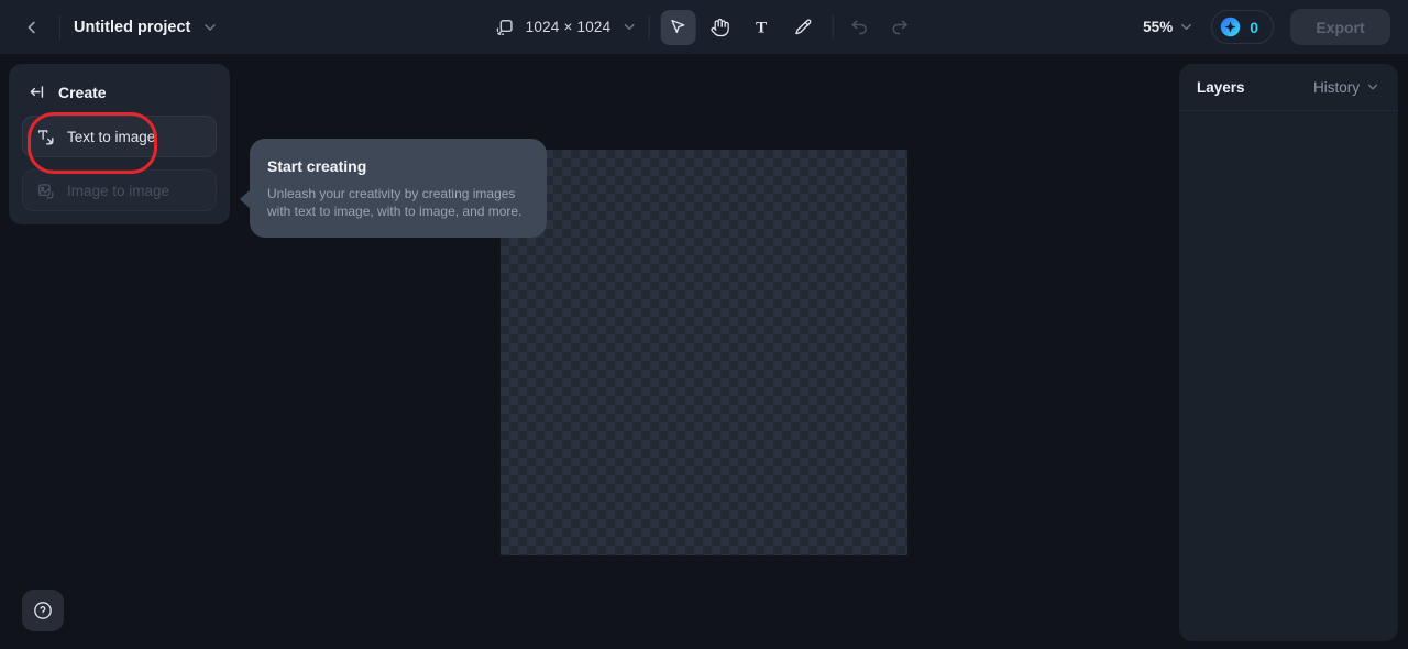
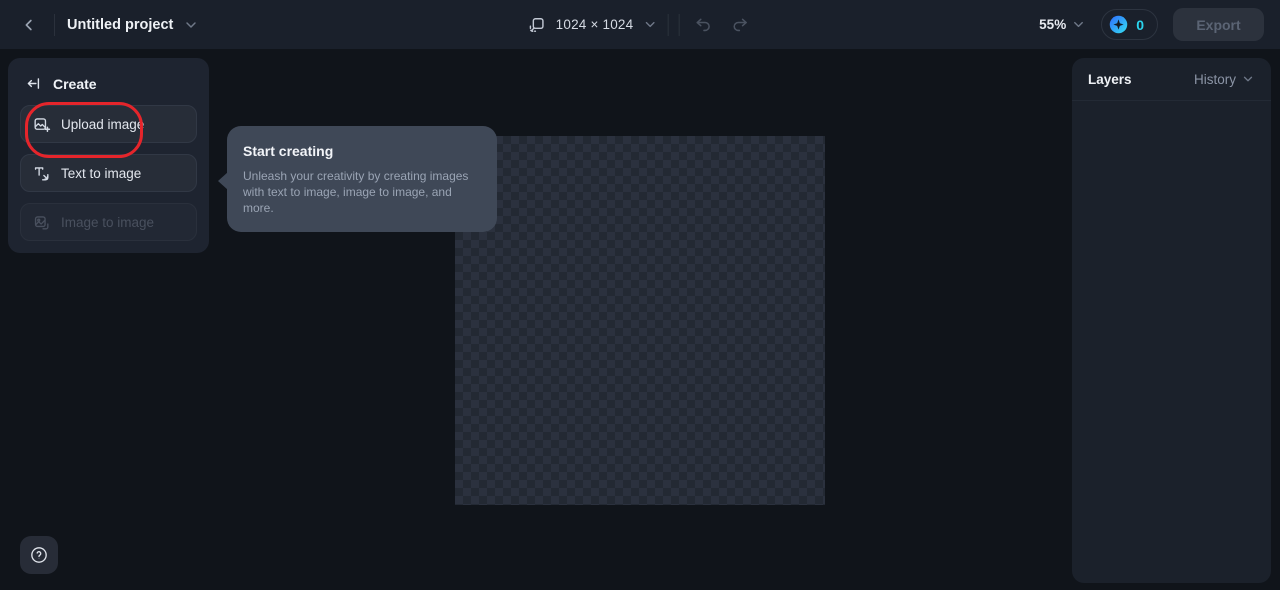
  Untitled project
  1024 × 1024
- T
  55%
  0
  Export
  Create
+ Upload image
  Text to image
  Image to image
  Start creating
- Unleash your creativity by creating images with text to image, with to image, and more.
+ Unleash your creativity by creating images with text to image, image to image, and more.
  Layers
  History
